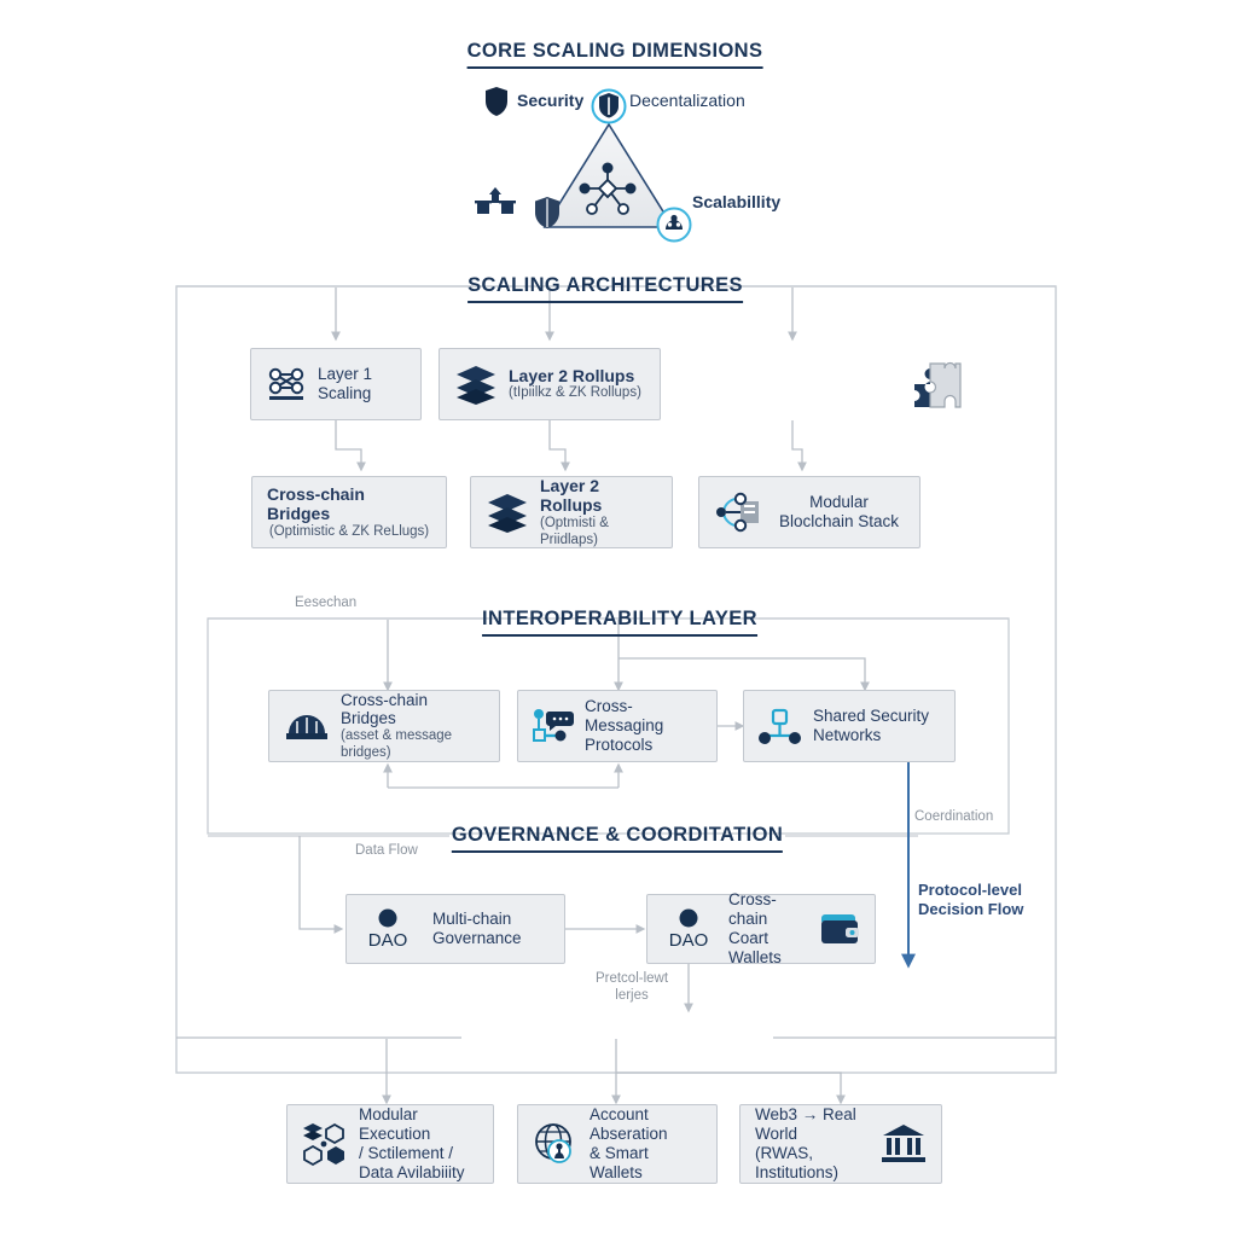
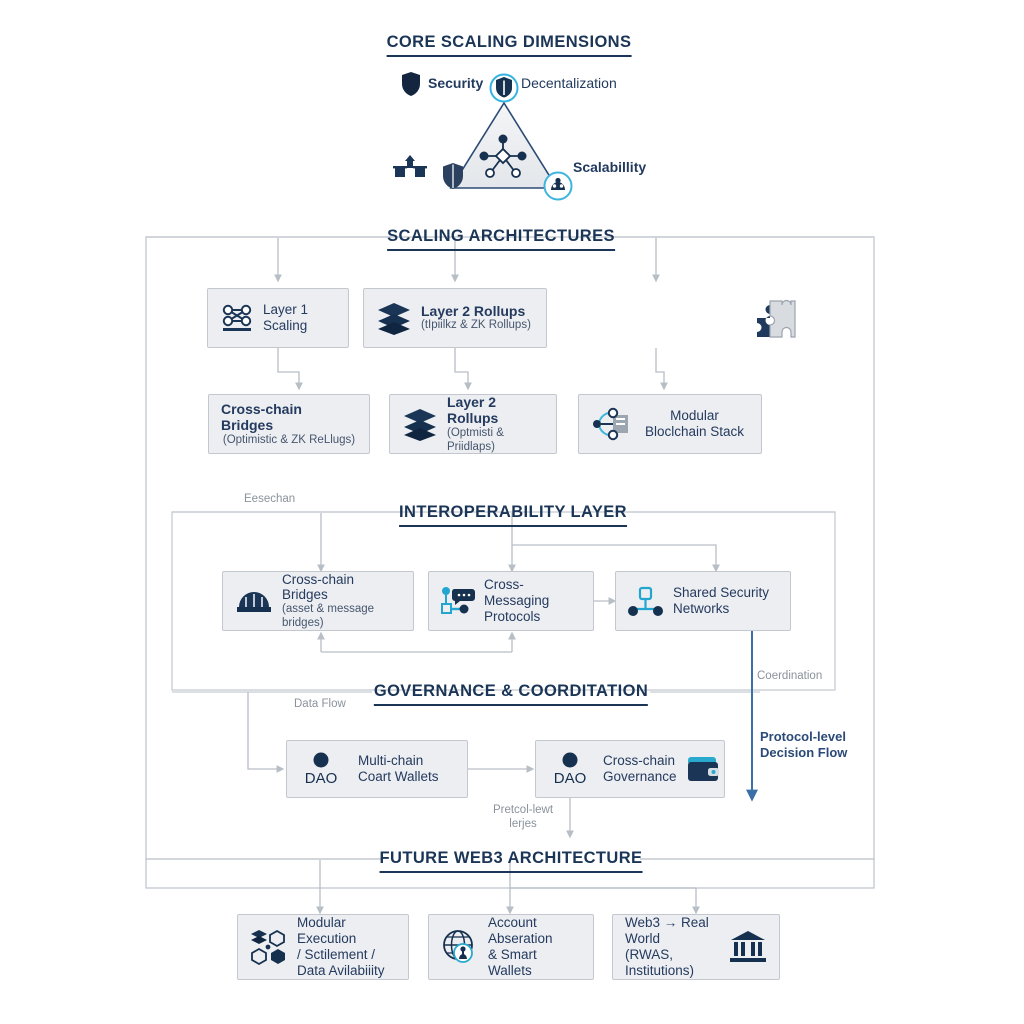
  CORE SCALING DIMENSIONS
  Security
  Decentalization
  Scalabillity
  SCALING ARCHITECTURES
  Layer 1 Scaling
  Layer 2 Rollups
  (tIpiilkz & ZK Rollups)
  Cross-chain Bridges
  (Optimistic & ZK ReLlugs)
  Layer 2 Rollups
  (Optmisti & Priidlaps)
  Modular
  Bloclchain Stack
  INTEROPERABILITY LAYER
  Eesechan
  Cross-chain Bridges
  (asset & message bridges)
  Cross-Messaging
  Protocols
  Shared Security
  Networks
  Coerdination
  GOVERNANCE & COORDITATION
  Data Flow
  Protocol-level
  Decision Flow
  DAO
  Multi-chain
- Governance
+ Coart Wallets
  DAO
  Cross-chain
- Coart Wallets
+ Governance
  Pretcol-lewt
  lerjes
+ FUTURE WEB3 ARCHITECTURE
  Modular Execution
  / Sctilement /
  Data Avilabiiity
  Account Abseration
  & Smart Wallets
  Web3 → Real World
  (RWAS, Institutions)
